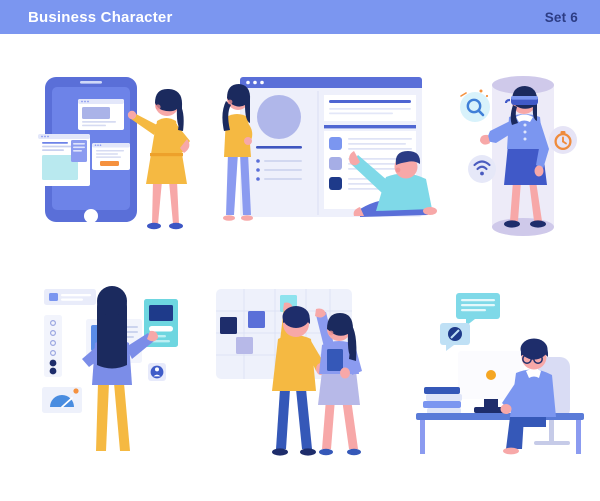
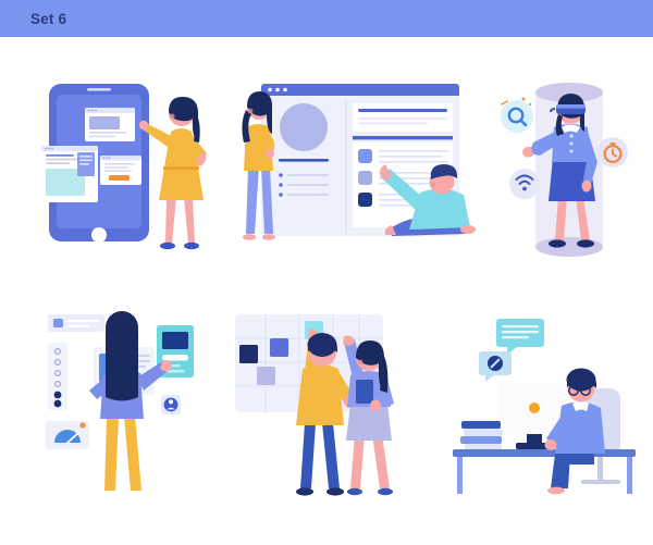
- Business Character
  Set 6
